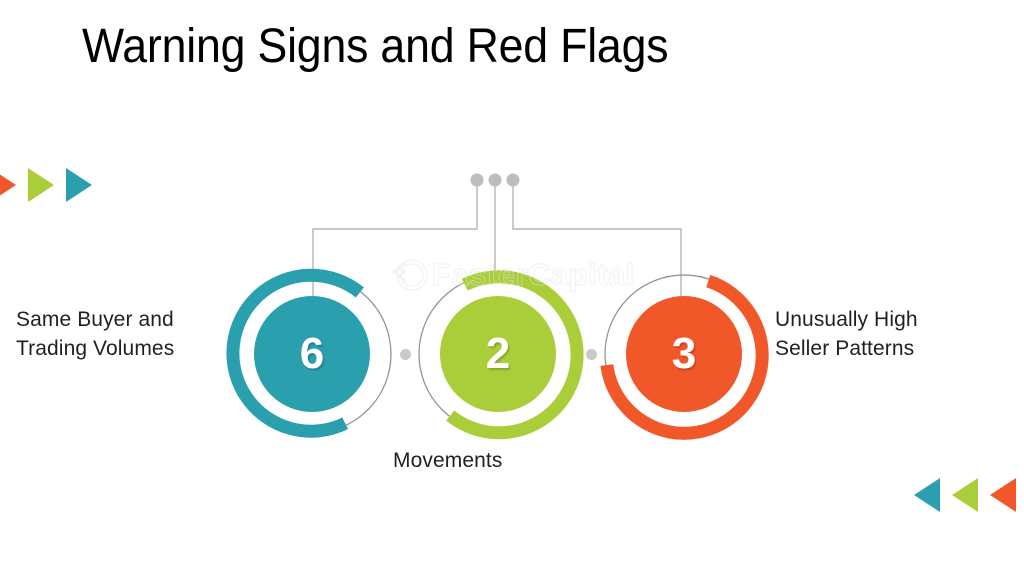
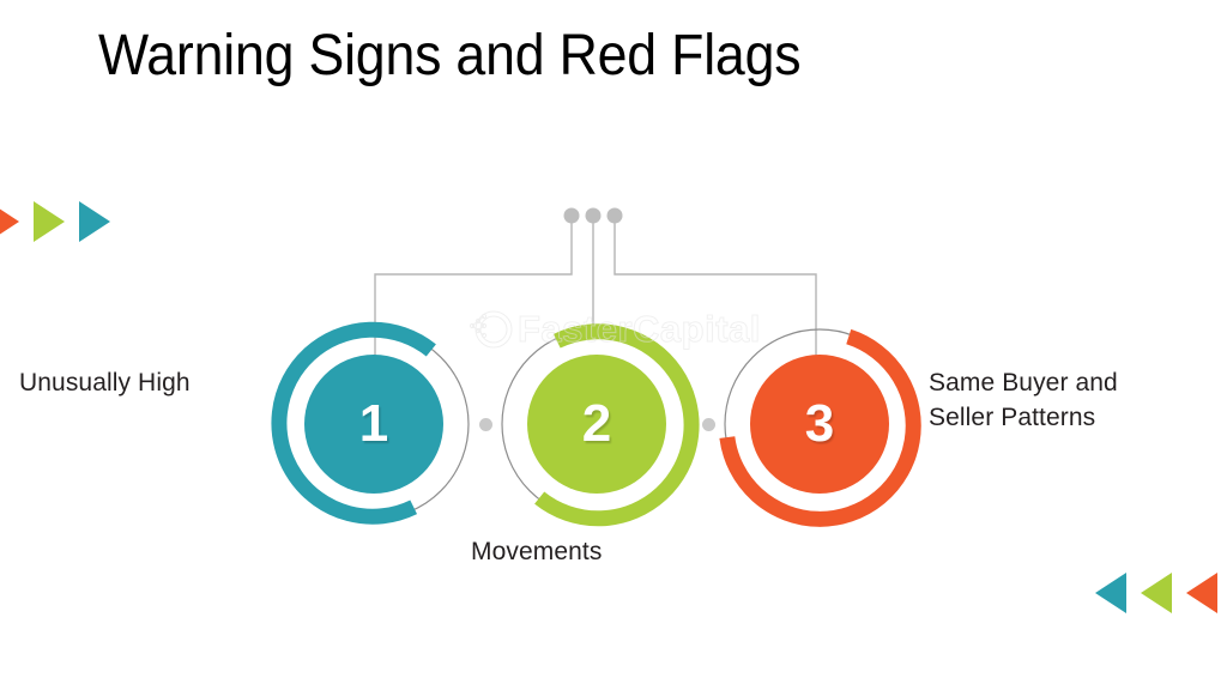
  Warning Signs and Red Flags
- 6
+ 1
  2
  3
- Same Buyer and
+ Unusually High
- Trading Volumes
  Movements
- Unusually High
+ Same Buyer and
  Seller Patterns
  FasterCapital
